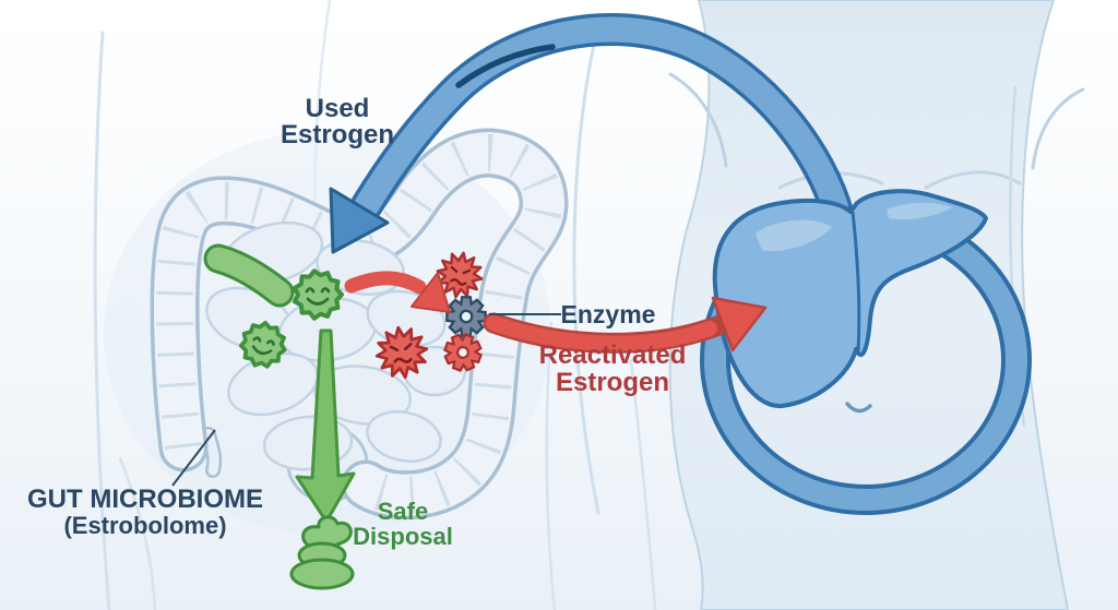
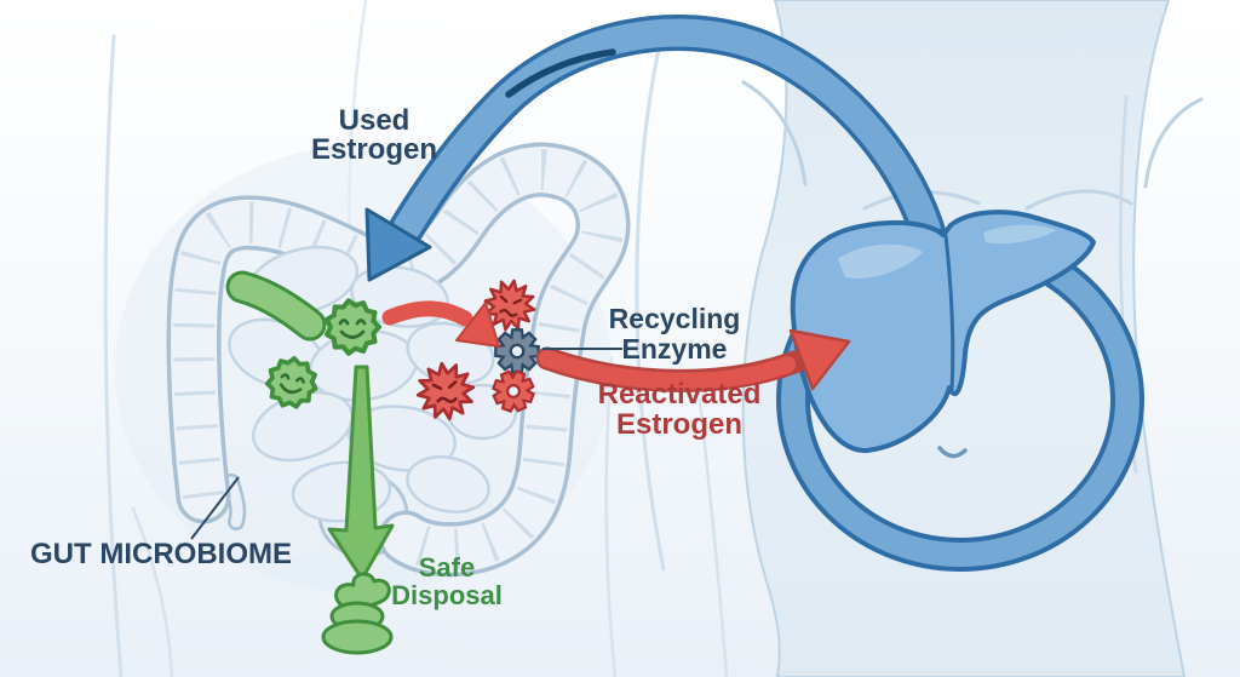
  Used
  Estrogen
+ Recycling
  Enzyme
  Reactivated
  Estrogen
  Safe
  Disposal
  GUT MICROBIOME
- (Estrobolome)
